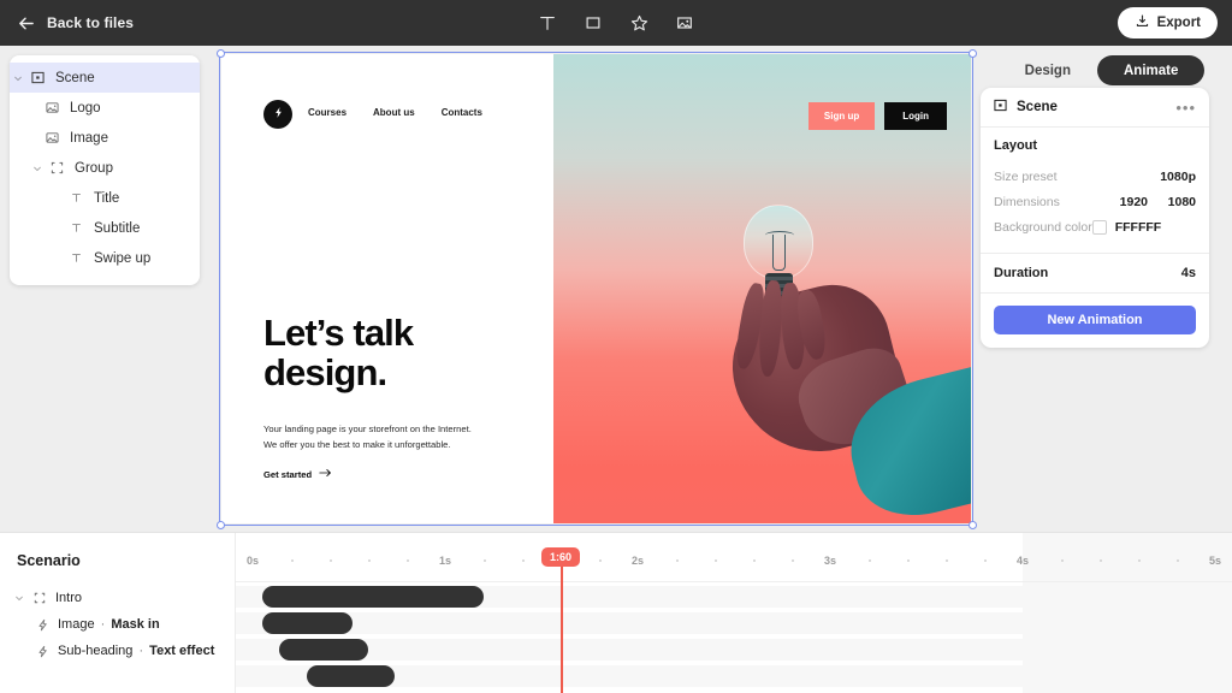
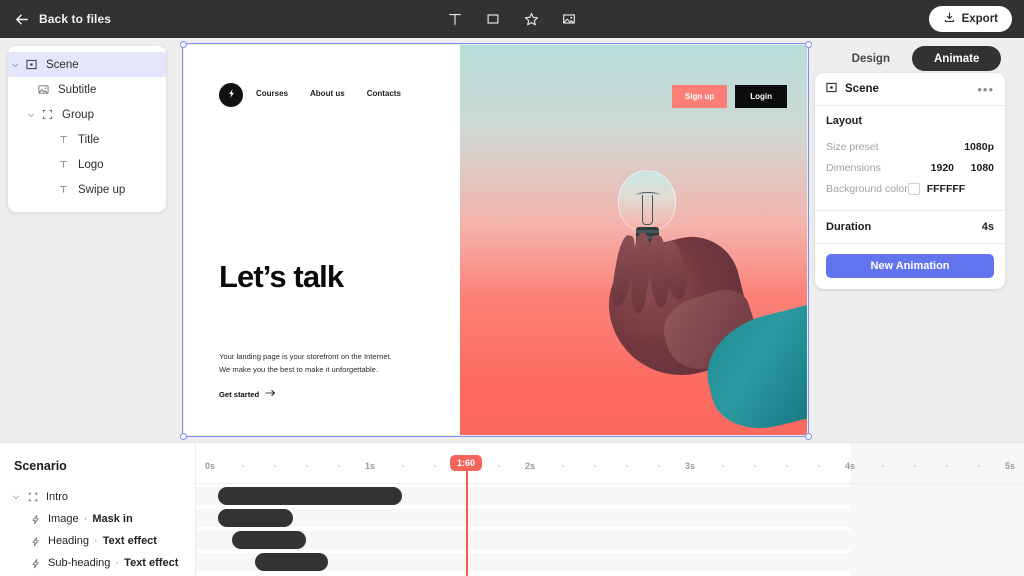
  Back to files
  Export
  Scene
- Logo
+ Subtitle
- Image
  Group
  Title
- Subtitle
+ Logo
  Swipe up
  Courses
  About us
  Contacts
  Sign up
  Login
  Let’s talk
- design.
  Your landing page is your storefront on the Internet.
- We offer you the best to make it unforgettable.
+ We make you the best to make it unforgettable.
  Get started
  Design
  Animate
  Scene
  •••
  Layout
  Size preset
  1080p
  Dimensions
  1920
  1080
  Background color
  FFFFFF
  Duration
  4s
  New Animation
  Scenario
  Intro
  Image · Mask in
+ Heading · Text effect
  Sub-heading · Text effect
  0s
  1s
  2s
  3s
  4s
  5s
  1:60
